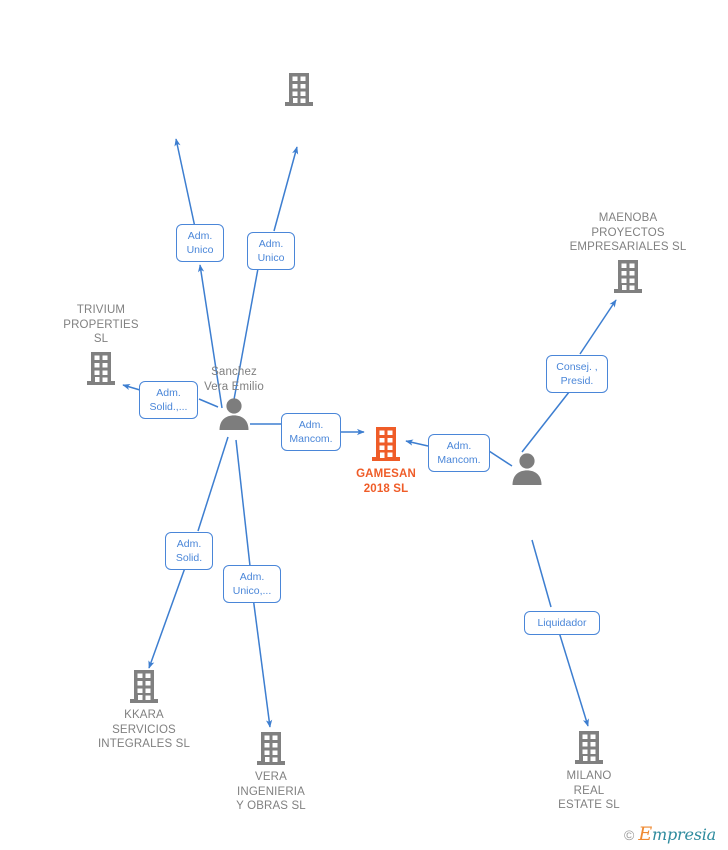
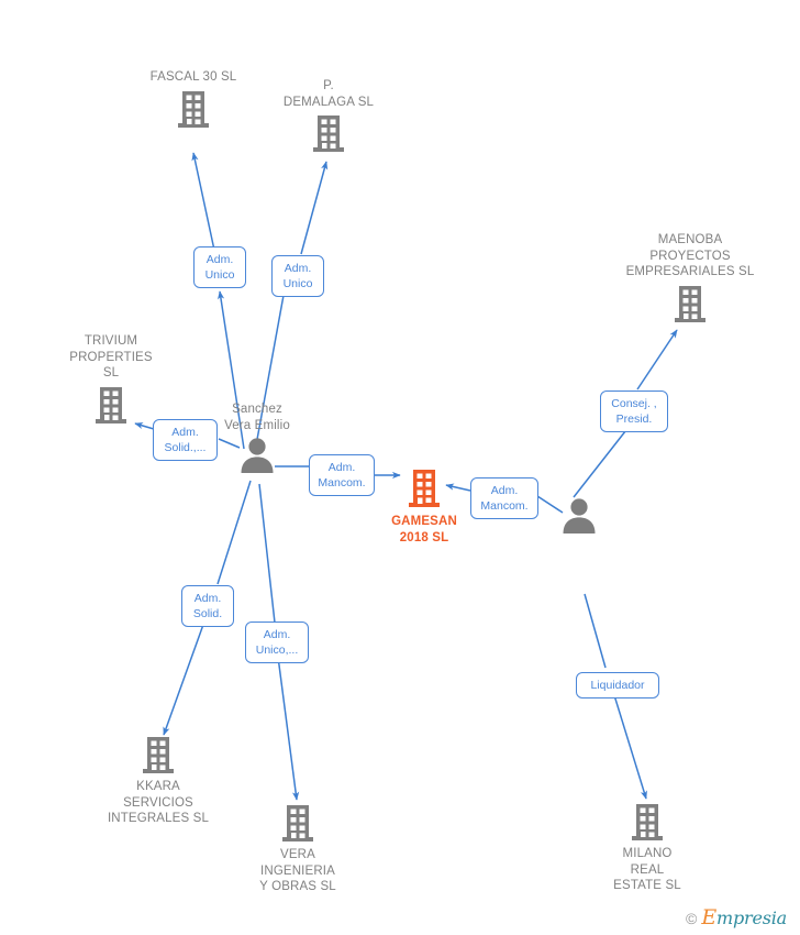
  Adm.
  Unico
  Adm.
  Unico
  Adm.
  Solid.,...
  Adm.
  Mancom.
  Adm.
  Solid.
  Adm.
  Unico,...
  Adm.
  Mancom.
  Consej. ,
  Presid.
  Liquidador
+ FASCAL 30 SL
+ P.
+ DEMALAGA SL
  MAENOBA
  PROYECTOS
  EMPRESARIALES SL
  TRIVIUM
  PROPERTIES
  SL
  Sanchez
  Vera Emilio
  GAMESAN
  2018 SL
  KKARA
  SERVICIOS
  INTEGRALES SL
  VERA
  INGENIERIA
  Y OBRAS SL
  MILANO
  REAL
  ESTATE SL
  ©
  Empresia
